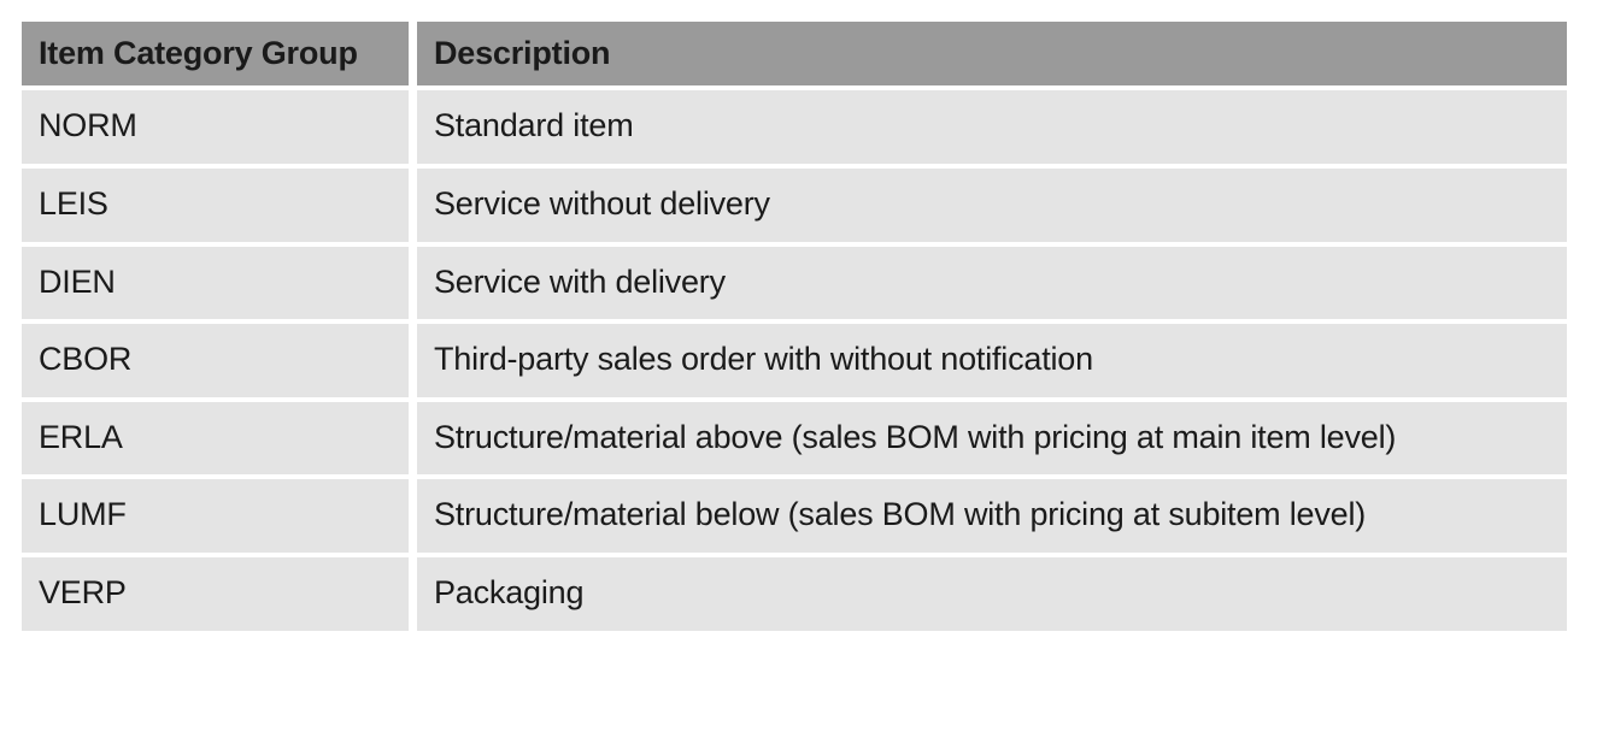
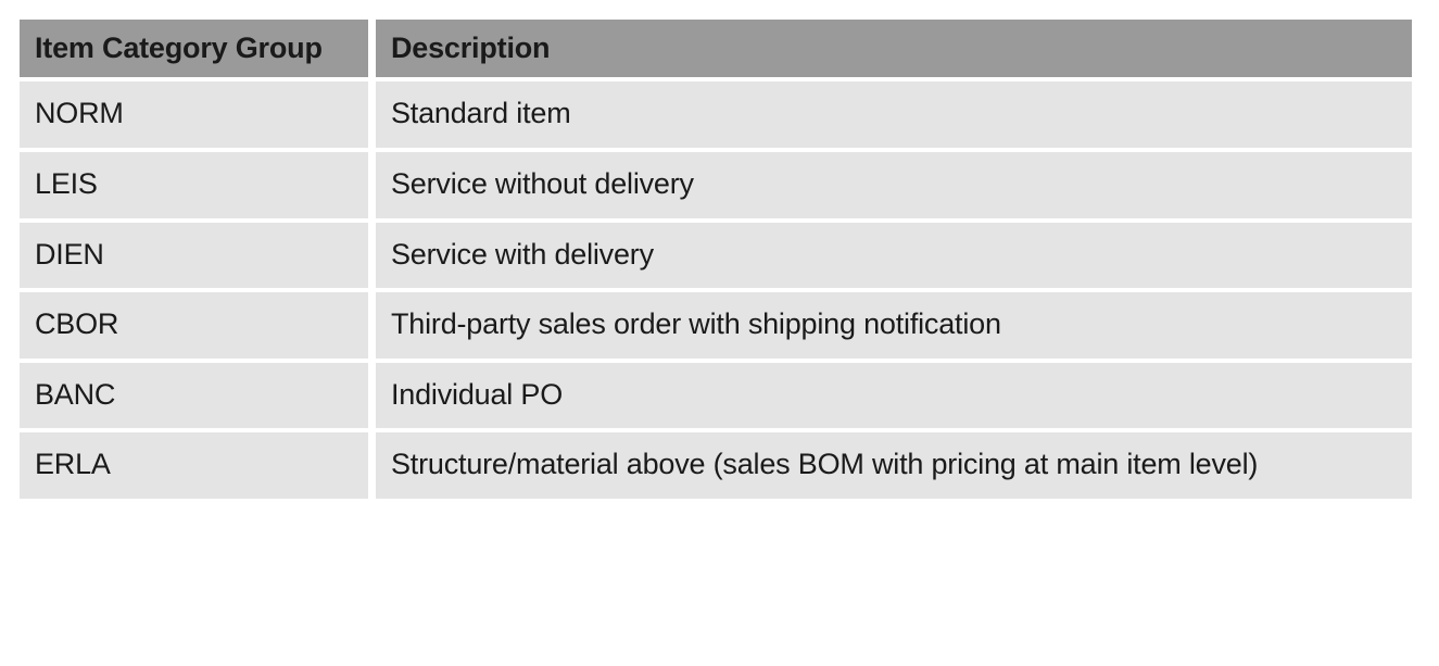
  Item Category Group	Description
  NORM	Standard item
  LEIS	Service without delivery
  DIEN	Service with delivery
- CBOR	Third-party sales order with without notification
+ CBOR	Third-party sales order with shipping notification
+ BANC	Individual PO
  ERLA	Structure/material above (sales BOM with pricing at main item level)
- LUMF	Structure/material below (sales BOM with pricing at subitem level)
- VERP	Packaging
